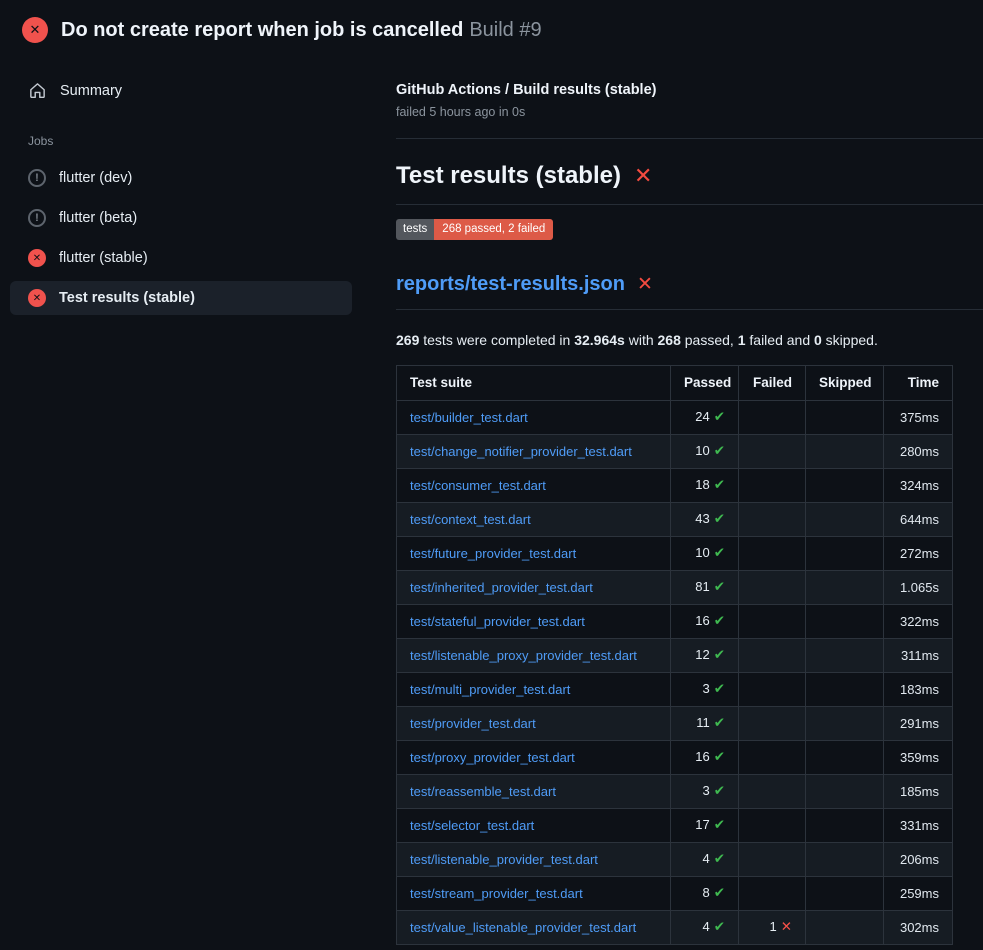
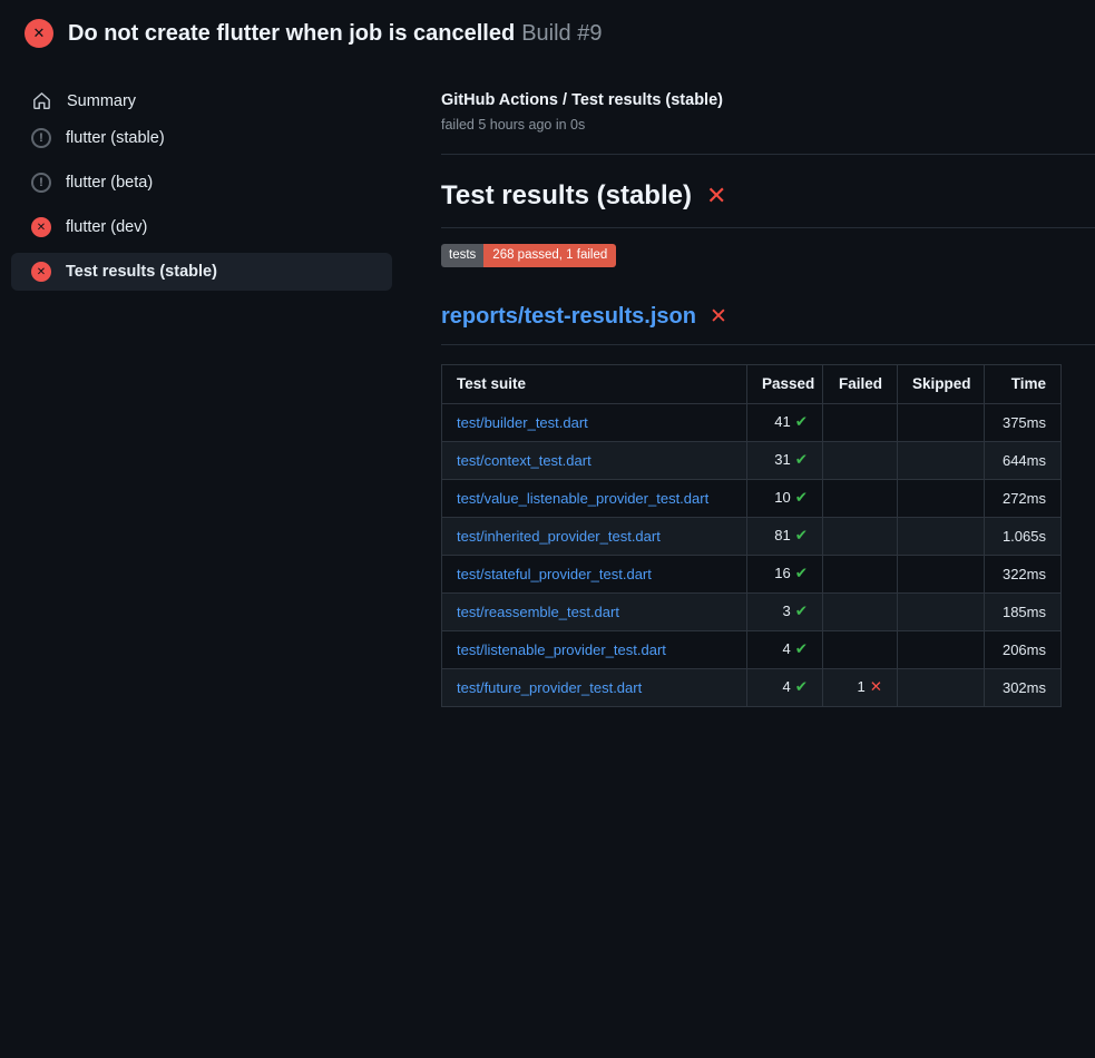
  ✕
- Do not create report when job is cancelled Build #9
+ Do not create flutter when job is cancelled Build #9
  Summary
- Jobs
  !
- flutter (dev)
+ flutter (stable)
  !
  flutter (beta)
  ✕
- flutter (stable)
+ flutter (dev)
  ✕
  Test results (stable)
- GitHub Actions / Build results (stable)
+ GitHub Actions / Test results (stable)
  failed 5 hours ago in 0s
  Test results (stable)
  ✕
  tests
- 268 passed, 2 failed
+ 268 passed, 1 failed
  reports/test-results.json
  ✕
- 269 tests were completed in 32.964s with 268 passed, 1 failed and 0 skipped.
  Test suite	Passed	Failed	Skipped	Time
- test/builder_test.dart	24 ✔			375ms
+ test/builder_test.dart	41 ✔			375ms
- test/change_notifier_provider_test.dart	10 ✔			280ms
- test/consumer_test.dart	18 ✔			324ms
- test/context_test.dart	43 ✔			644ms
+ test/context_test.dart	31 ✔			644ms
- test/future_provider_test.dart	10 ✔			272ms
+ test/value_listenable_provider_test.dart	10 ✔			272ms
  test/inherited_provider_test.dart	81 ✔			1.065s
  test/stateful_provider_test.dart	16 ✔			322ms
- test/listenable_proxy_provider_test.dart	12 ✔			311ms
- test/multi_provider_test.dart	3 ✔			183ms
- test/provider_test.dart	11 ✔			291ms
- test/proxy_provider_test.dart	16 ✔			359ms
  test/reassemble_test.dart	3 ✔			185ms
- test/selector_test.dart	17 ✔			331ms
  test/listenable_provider_test.dart	4 ✔			206ms
- test/stream_provider_test.dart	8 ✔			259ms
- test/value_listenable_provider_test.dart	4 ✔	1 ✕		302ms
+ test/future_provider_test.dart	4 ✔	1 ✕		302ms
